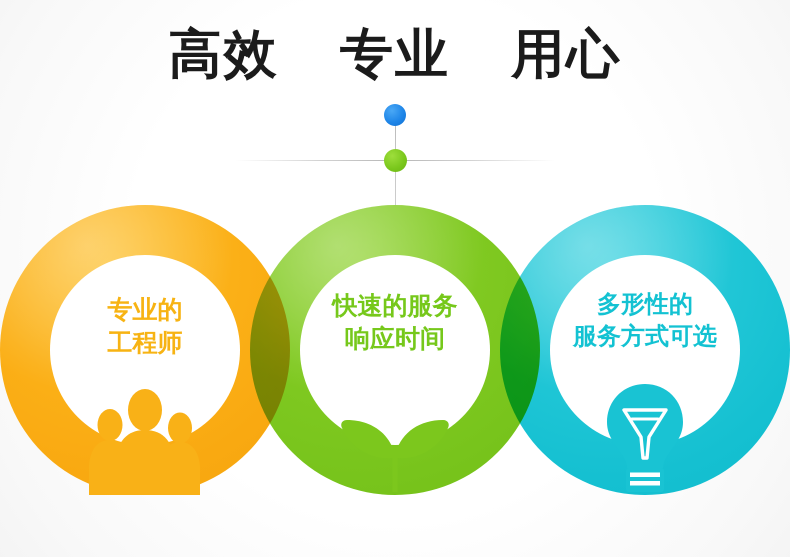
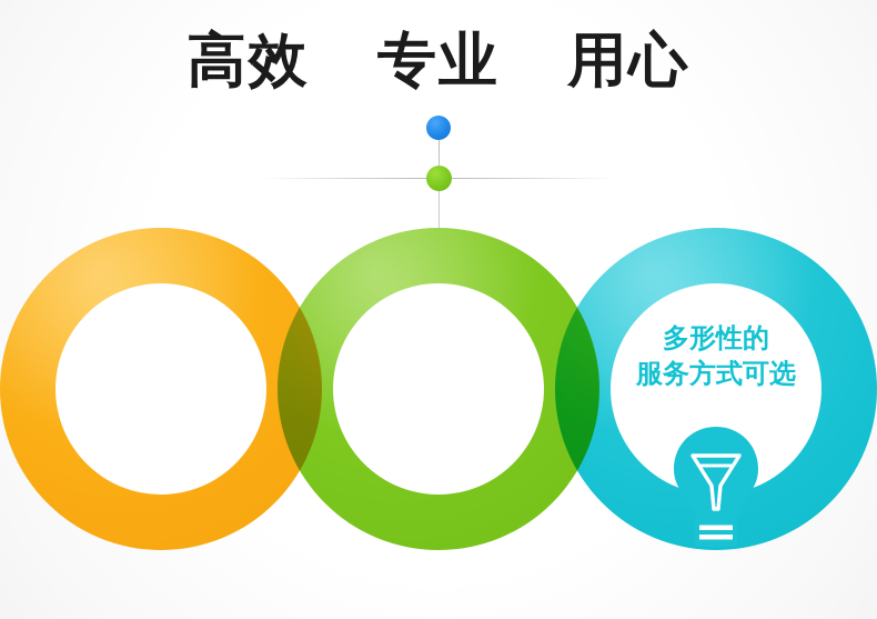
  高效 专业 用心
- 专业的 工程师
- 快速的服务 响应时间
  多形性的 服务方式可选
